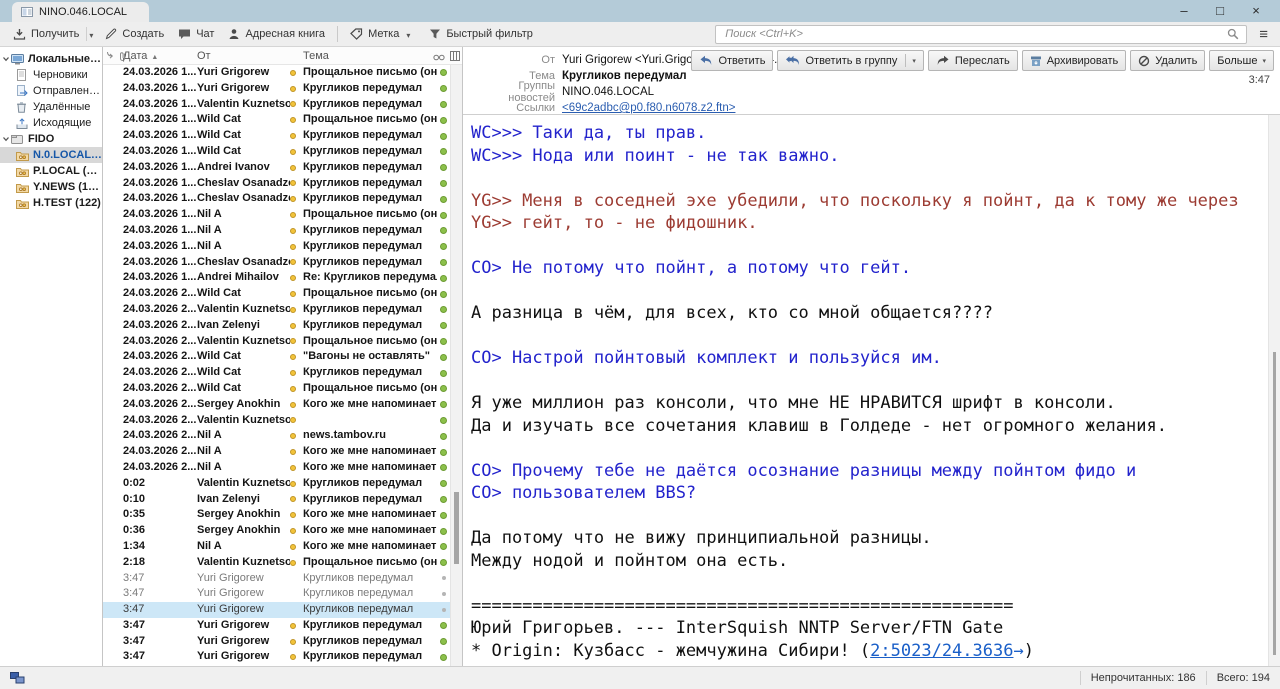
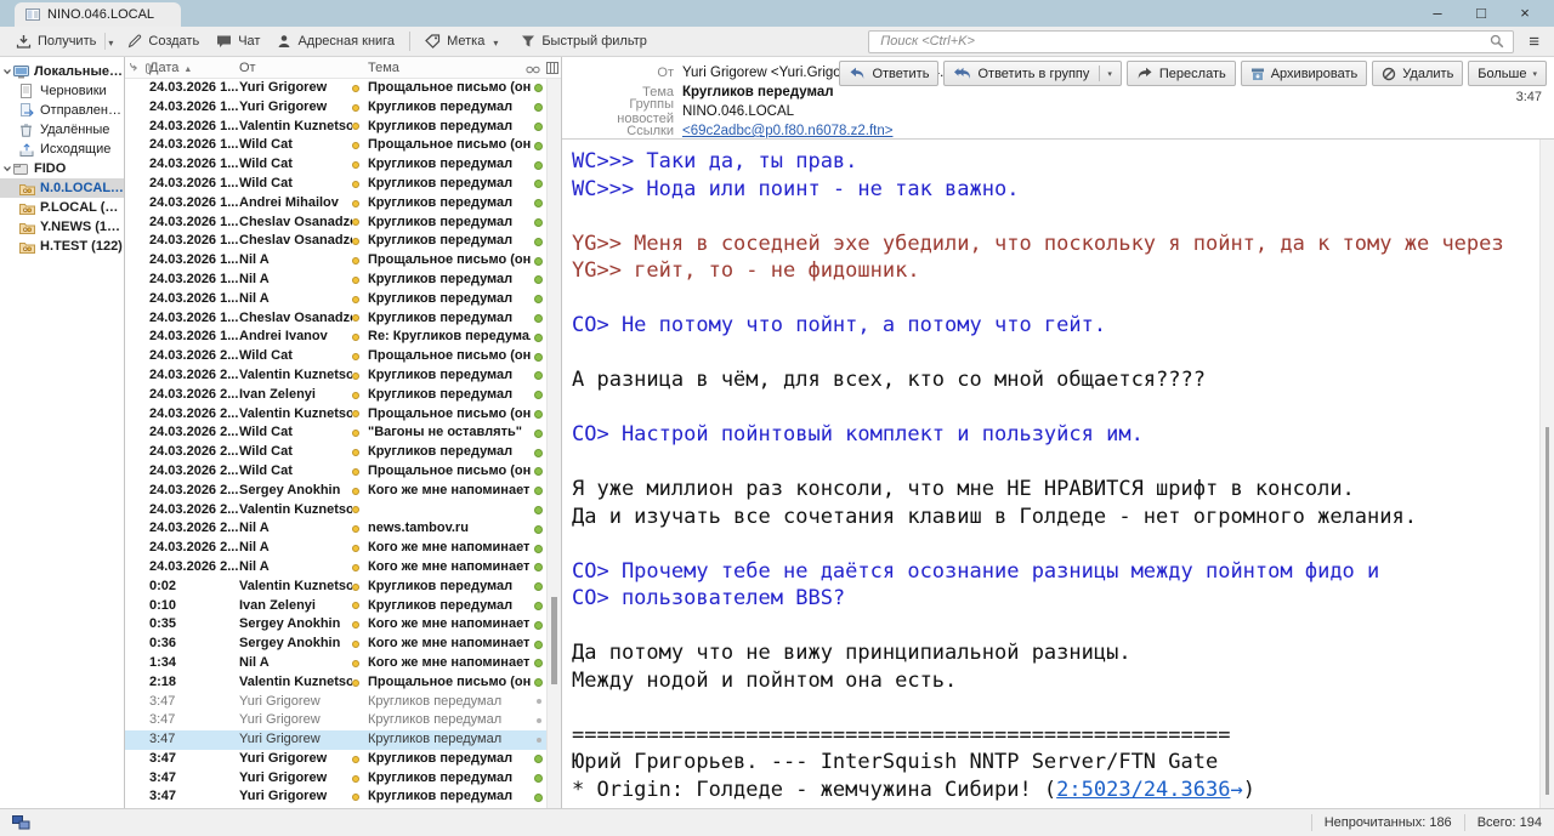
  NINO.046.LOCAL
  –
  □
  ×
  Получить
  ▾
  Создать
  Чат
  Адресная книга
  Метка
  ▾
  Быстрый фильтр
  Поиск <Ctrl+K>
  ≡
  Локальные п
  Черновики
  Отправленны
  Удалённые
  Исходящие
  FIDO
  N.0.LOCAL (1
  P.LOCAL (87)
  Y.NEWS (142
  H.TEST (122)
  Дата
  От
  Тема
  24.03.2026 1...
  Yuri Grigorew
  Прощальное письмо (он
  24.03.2026 1...
  Yuri Grigorew
  Кругликов передумал
  24.03.2026 1...
  Valentin Kuznetso
  Кругликов передумал
  24.03.2026 1...
  Wild Cat
  Прощальное письмо (он
  24.03.2026 1...
  Wild Cat
  Кругликов передумал
  24.03.2026 1...
  Wild Cat
  Кругликов передумал
  24.03.2026 1...
- Andrei Ivanov
+ Andrei Mihailov
  Кругликов передумал
  24.03.2026 1...
  Cheslav Osanadz
  Кругликов передумал
  24.03.2026 1...
  Cheslav Osanadz
  Кругликов передумал
  24.03.2026 1...
  Nil A
  Прощальное письмо (он
  24.03.2026 1...
  Nil A
  Кругликов передумал
  24.03.2026 1...
  Nil A
  Кругликов передумал
  24.03.2026 1...
  Cheslav Osanadz
  Кругликов передумал
  24.03.2026 1...
- Andrei Mihailov
+ Andrei Ivanov
  Re: Кругликов передума
  24.03.2026 2...
  Wild Cat
  Прощальное письмо (он
  24.03.2026 2...
  Valentin Kuznetso
  Кругликов передумал
  24.03.2026 2...
  Ivan Zelenyi
  Кругликов передумал
  24.03.2026 2...
  Valentin Kuznetso
  Прощальное письмо (он
  24.03.2026 2...
  Wild Cat
  "Вагоны не оставлять"
  24.03.2026 2...
  Wild Cat
  Кругликов передумал
  24.03.2026 2...
  Wild Cat
  Прощальное письмо (он
  24.03.2026 2...
  Sergey Anokhin
  Кого же мне напоминает
  24.03.2026 2...
  Valentin Kuznetso
  24.03.2026 2...
  Nil A
  news.tambov.ru
  24.03.2026 2...
  Nil A
  Кого же мне напоминает
  24.03.2026 2...
  Nil A
  Кого же мне напоминает
  0:02
  Valentin Kuznetso
  Кругликов передумал
  0:10
  Ivan Zelenyi
  Кругликов передумал
  0:35
  Sergey Anokhin
  Кого же мне напоминает
  0:36
  Sergey Anokhin
  Кого же мне напоминает
  1:34
  Nil A
  Кого же мне напоминает
  2:18
  Valentin Kuznetso
  Прощальное письмо (он
  3:47
  Yuri Grigorew
  Кругликов передумал
  3:47
  Yuri Grigorew
  Кругликов передумал
  3:47
  Yuri Grigorew
  Кругликов передумал
  3:47
  Yuri Grigorew
  Кругликов передумал
  3:47
  Yuri Grigorew
  Кругликов передумал
  3:47
  Yuri Grigorew
  Кругликов передумал
  От
  Тема
  Кругликов передумал
  Группы новостей
  NINO.046.LOCAL
  Ссылки
  <69c2adbc@p0.f80.n6078.z2.ftn>
  Ответить
  Ответить в группу
  Переслать
  Архивировать
  Удалить
  Больше
  3:47
  WC>>> Таки да, ты прав.
  WC>>> Нода или поинт - не так важно.
  YG>> Меня в соседней эхе убедили, что поскольку я пойнт, да к тому же через
  YG>> гейт, то - не фидошник.
  CO> Не потому что пойнт, а потому что гейт.
  А разница в чём, для всех, кто со мной общается????
  CO> Настрой пойнтовый комплект и пользуйся им.
  Я уже миллион раз консоли, что мне НЕ НРАВИТСЯ шрифт в консоли.
  Да и изучать все сочетания клавиш в Голдеде - нет огромного желания.
  CO> Прочему тебе не даётся осознание разницы между пойнтом фидо и
  CO> пользователем BBS?
  Да потому что не вижу принципиальной разницы.
  Между нодой и пойнтом она есть.
  =====================================================
  Юрий Григорьев. --- InterSquish NNTP Server/FTN Gate
- * Origin: Кузбасс - жемчужина Сибири! (2:5023/24.3636→)
+ * Origin: Голдеде - жемчужина Сибири! (2:5023/24.3636→)
  Непрочитанных: 186
  Всего: 194
